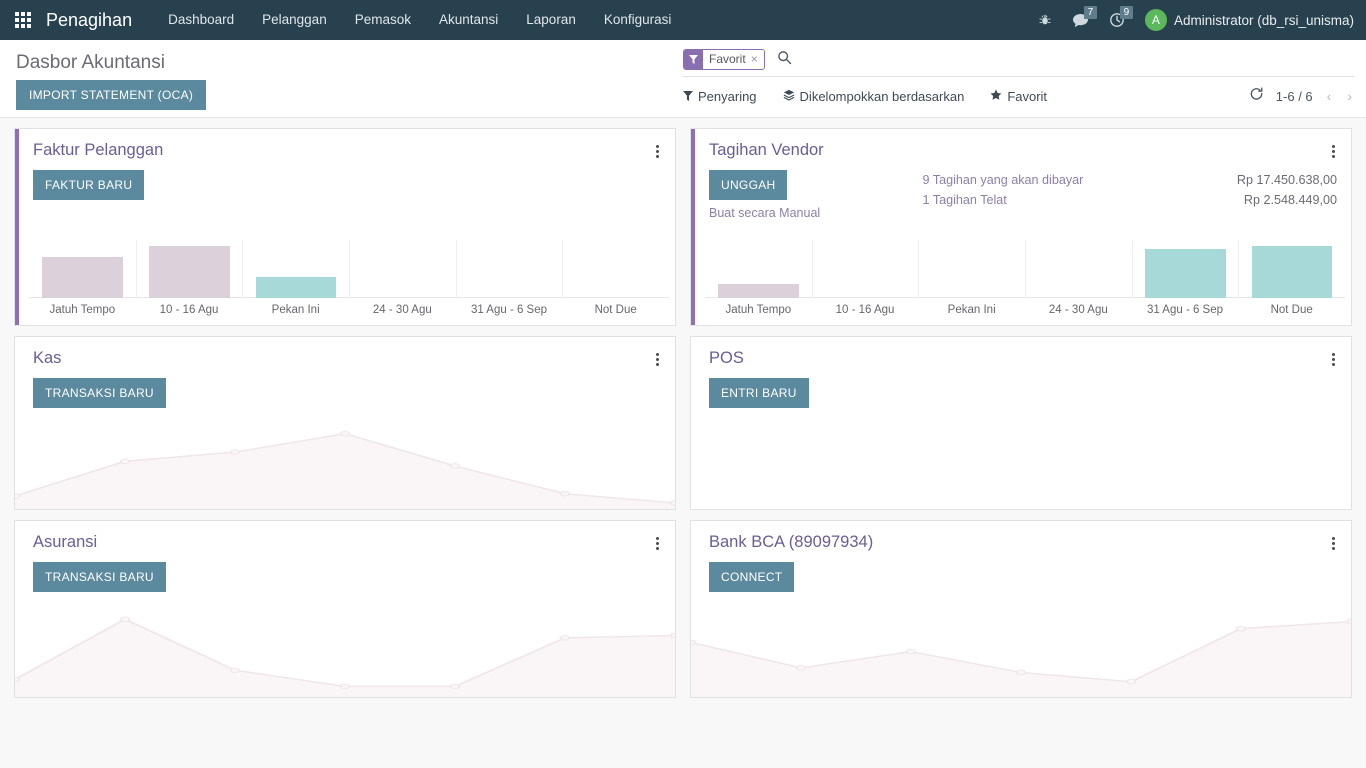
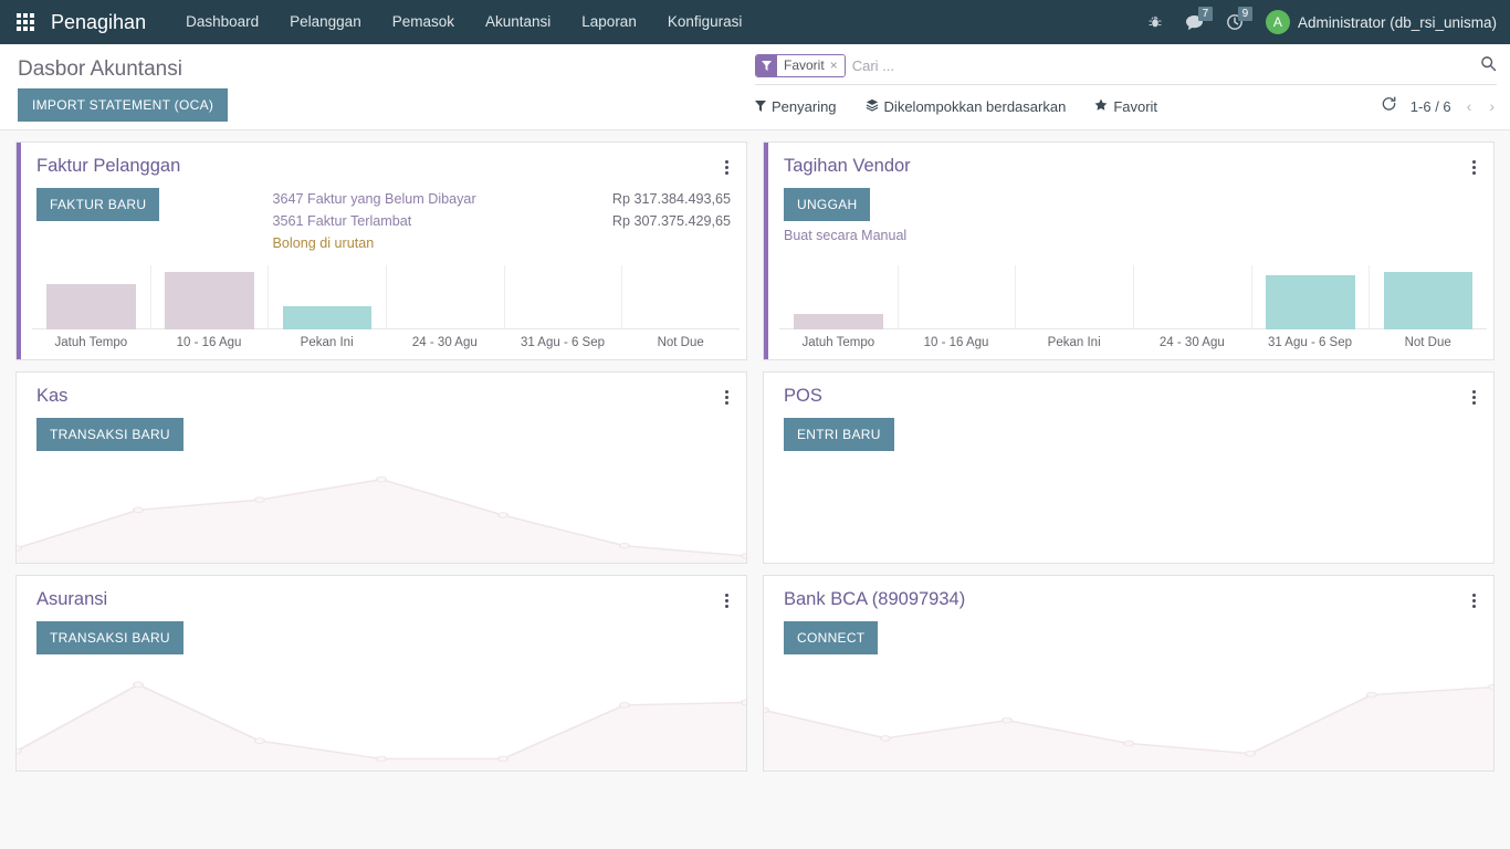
  Penagihan
  Dashboard
  Pelanggan
  Pemasok
  Akuntansi
  Laporan
  Konfigurasi
  7
  9
  A
  Administrator (db_rsi_unisma)
  Dasbor Akuntansi
  IMPORT STATEMENT (OCA)
  Favorit
  ×
+ Cari ...
  Penyaring
  Dikelompokkan berdasarkan
  Favorit
  1-6 / 6
  ‹
  ›
  Faktur Pelanggan
  FAKTUR BARU
+ 3647 Faktur yang Belum Dibayar
+ Rp 317.384.493,65
+ 3561 Faktur Terlambat
+ Rp 307.375.429,65
+ Bolong di urutan
  Jatuh Tempo
  10 - 16 Agu
  Pekan Ini
  24 - 30 Agu
  31 Agu - 6 Sep
  Not Due
  Tagihan Vendor
  UNGGAH
  Buat secara Manual
- 9 Tagihan yang akan dibayar
- Rp 17.450.638,00
- 1 Tagihan Telat
- Rp 2.548.449,00
  Jatuh Tempo
  10 - 16 Agu
  Pekan Ini
  24 - 30 Agu
  31 Agu - 6 Sep
  Not Due
  Kas
  TRANSAKSI BARU
  POS
  ENTRI BARU
  Asuransi
  TRANSAKSI BARU
  Bank BCA (89097934)
  CONNECT
